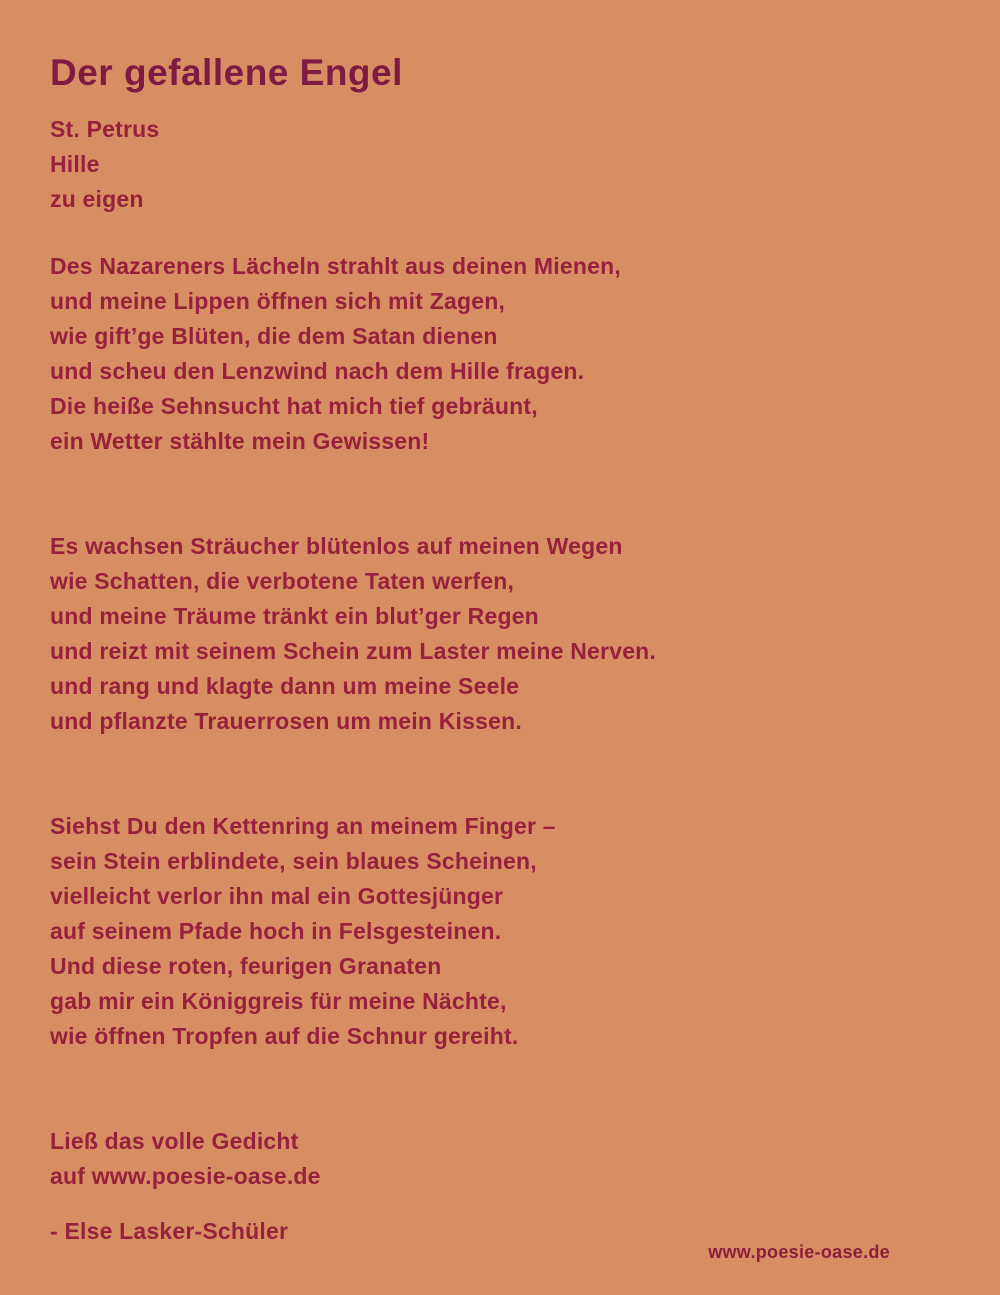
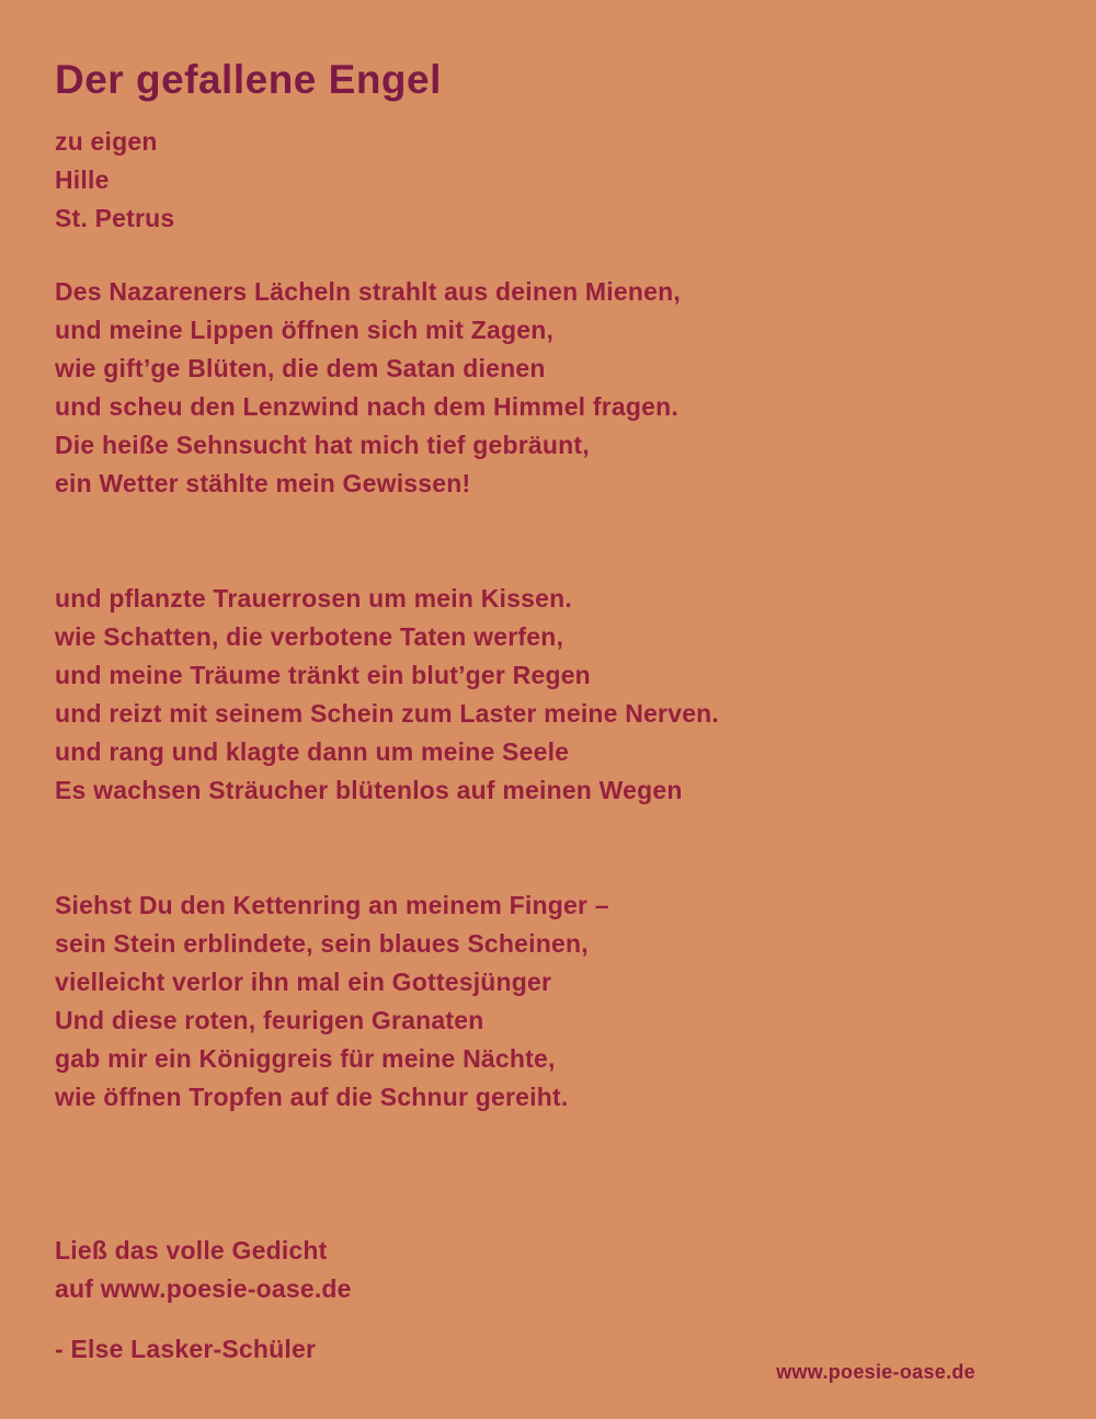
  Der gefallene Engel
- St. Petrus
+ zu eigen
  Hille
- zu eigen
+ St. Petrus
  Des Nazareners Lächeln strahlt aus deinen Mienen,
  und meine Lippen öffnen sich mit Zagen,
  wie gift’ge Blüten, die dem Satan dienen
- und scheu den Lenzwind nach dem Hille fragen.
+ und scheu den Lenzwind nach dem Himmel fragen.
  Die heiße Sehnsucht hat mich tief gebräunt,
  ein Wetter stählte mein Gewissen!
- Es wachsen Sträucher blütenlos auf meinen Wegen
+ und pflanzte Trauerrosen um mein Kissen.
  wie Schatten, die verbotene Taten werfen,
  und meine Träume tränkt ein blut’ger Regen
  und reizt mit seinem Schein zum Laster meine Nerven.
  und rang und klagte dann um meine Seele
- und pflanzte Trauerrosen um mein Kissen.
+ Es wachsen Sträucher blütenlos auf meinen Wegen
  Siehst Du den Kettenring an meinem Finger –
  sein Stein erblindete, sein blaues Scheinen,
  vielleicht verlor ihn mal ein Gottesjünger
- auf seinem Pfade hoch in Felsgesteinen.
  Und diese roten, feurigen Granaten
  gab mir ein Königgreis für meine Nächte,
  wie öffnen Tropfen auf die Schnur gereiht.
  Ließ das volle Gedicht
  auf www.poesie-oase.de
  - Else Lasker-Schüler
  www.poesie-oase.de
